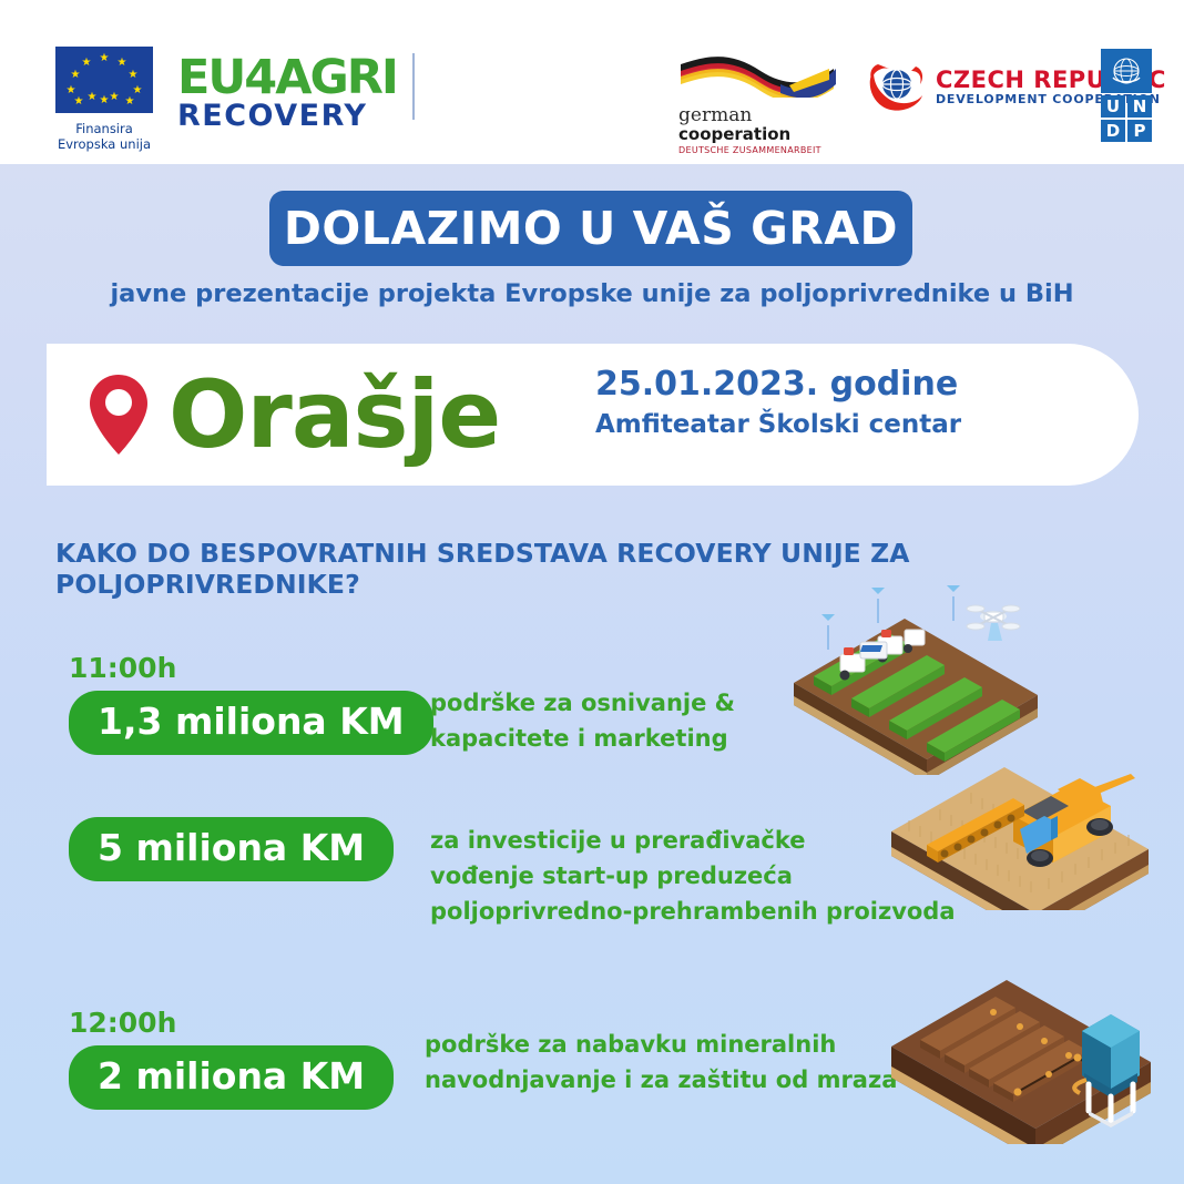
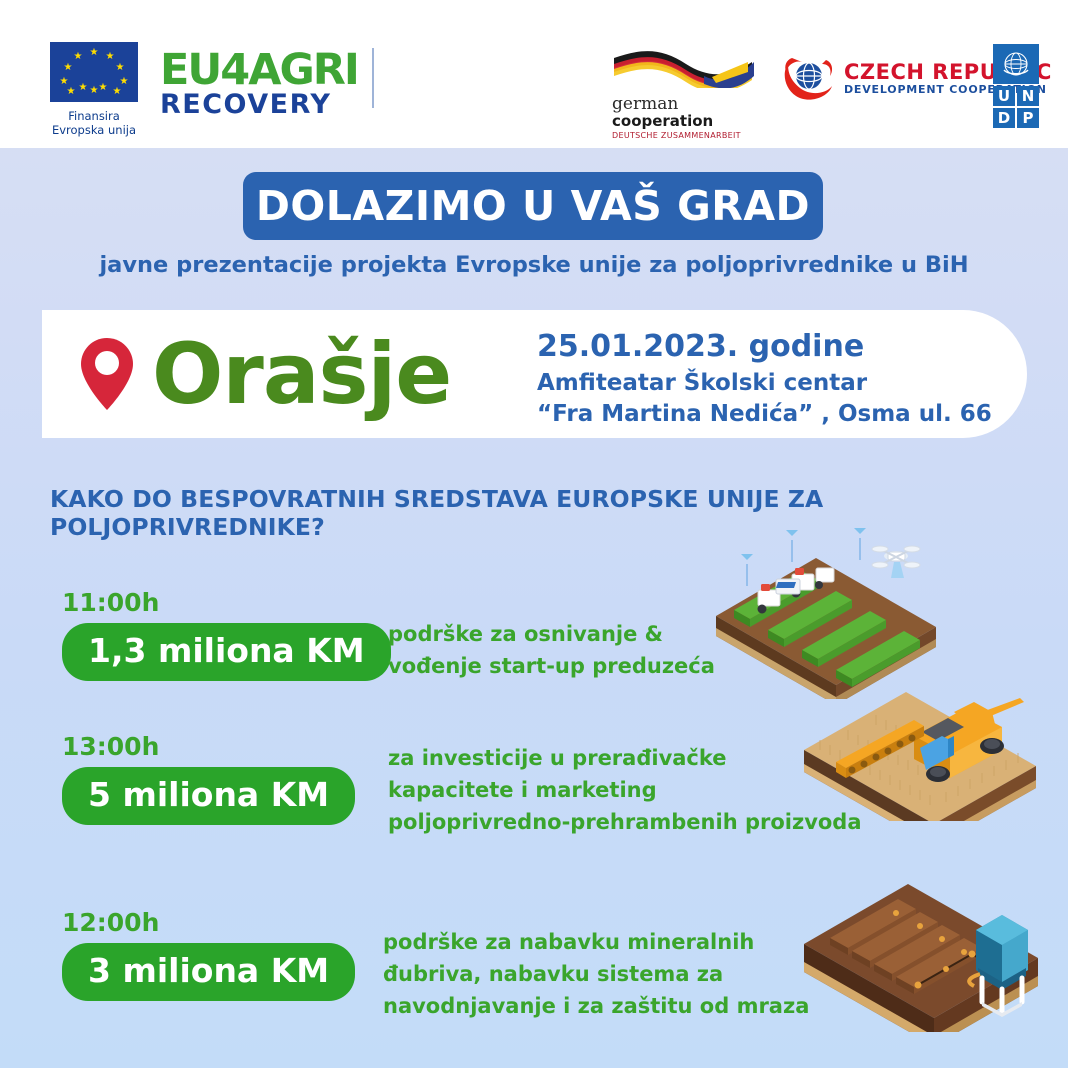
  ★
  ★
  ★
  ★
  ★
  ★
  ★
  ★
  ★
  ★
  ★
  ★
  Finansira
  Evropska unija
  EU4AGRI
  RECOVERY
  german
  cooperation
  DEUTSCHE ZUSAMMENARBEIT
  CZECH REPUC
  DEVELOPMENT COOPEN
  U
  N
  D
  P
  DOLAZIMO U VAŠ GRAD
  javne prezentacije projekta Evropske unije za poljoprivrednike u BiH
  Orašje
  25.01.2023. godine
  Amfiteatar Školski centar
+ “Fra Martina Nedića” , Osma ul. 66
- KAKO DO BESPOVRATNIH SREDSTAVA RECOVERY UNIJE ZA POLJOPRIVREDNIKE?
+ KAKO DO BESPOVRATNIH SREDSTAVA EUROPSKE UNIJE ZA POLJOPRIVREDNIKE?
  11:00h
  1,3 miliona KM
  podrške za osnivanje &
- kapacitete i marketing
+ vođenje start-up preduzeća
+ 13:00h
  5 miliona KM
  za investicije u prerađivačke
- vođenje start-up preduzeća
+ kapacitete i marketing
  poljoprivredno-prehrambenih proizvoda
  12:00h
- 2 miliona KM
+ 3 miliona KM
  podrške za nabavku mineralnih
+ đubriva, nabavku sistema za
  navodnjavanje i za zaštitu od mraza
